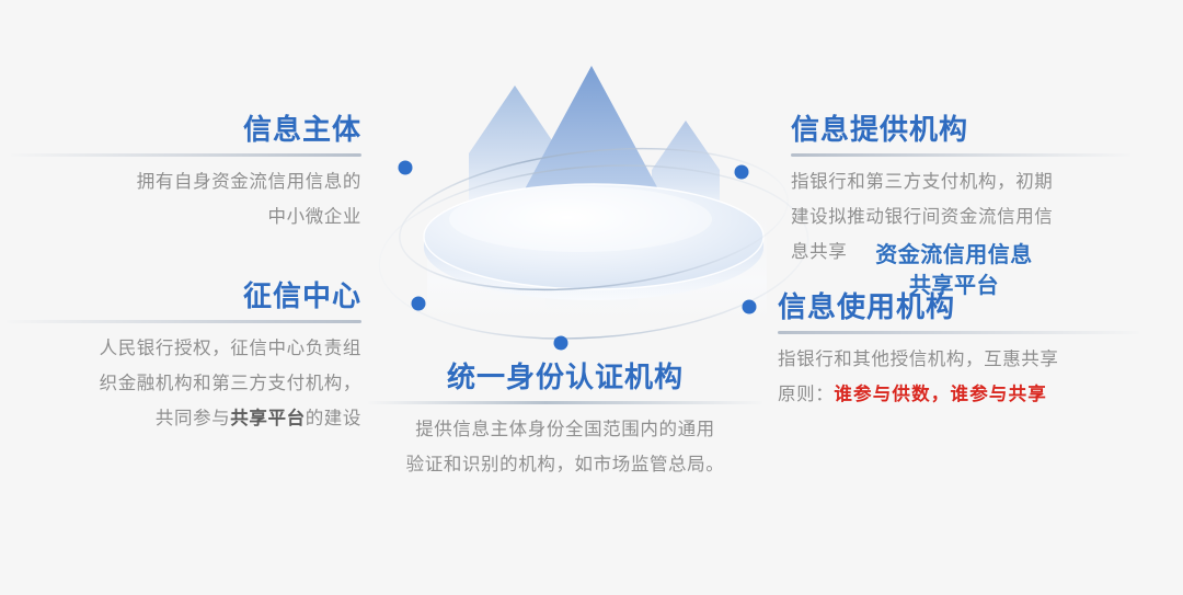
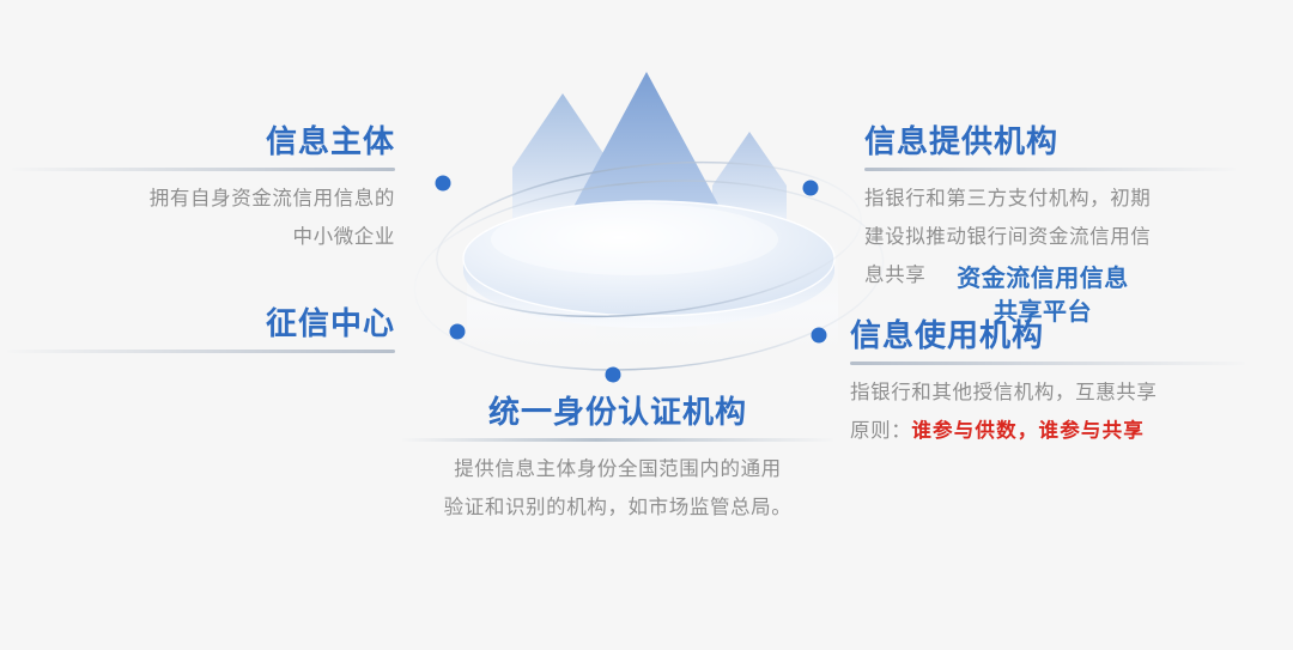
  资金流信用信息
  共享平台
  信息主体
  拥有自身资金流信用信息的
  中小微企业
  征信中心
- 人民银行授权，征信中心负责组
- 织金融机构和第三方支付机构，
- 共同参与共享平台的建设
  信息提供机构
  指银行和第三方支付机构，初期
  建设拟推动银行间资金流信用信
  息共享
  信息使用机构
  指银行和其他授信机构，互惠共享
  原则：谁参与供数，谁参与共享
  统一身份认证机构
  提供信息主体身份全国范围内的通用
  验证和识别的机构，如市场监管总局。
